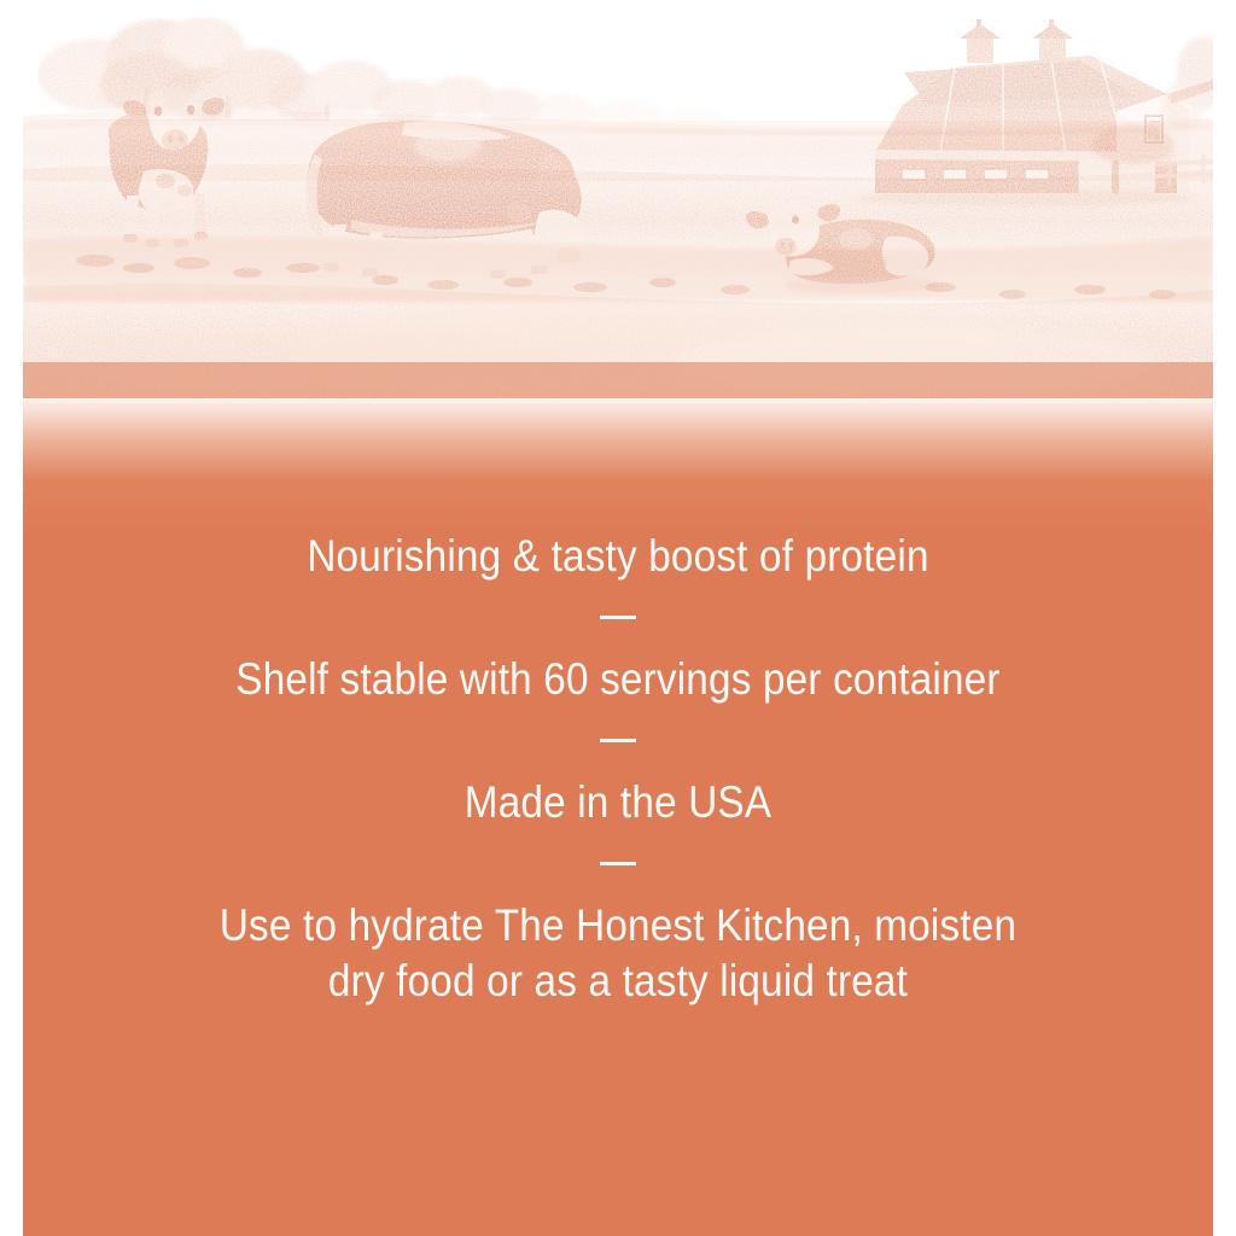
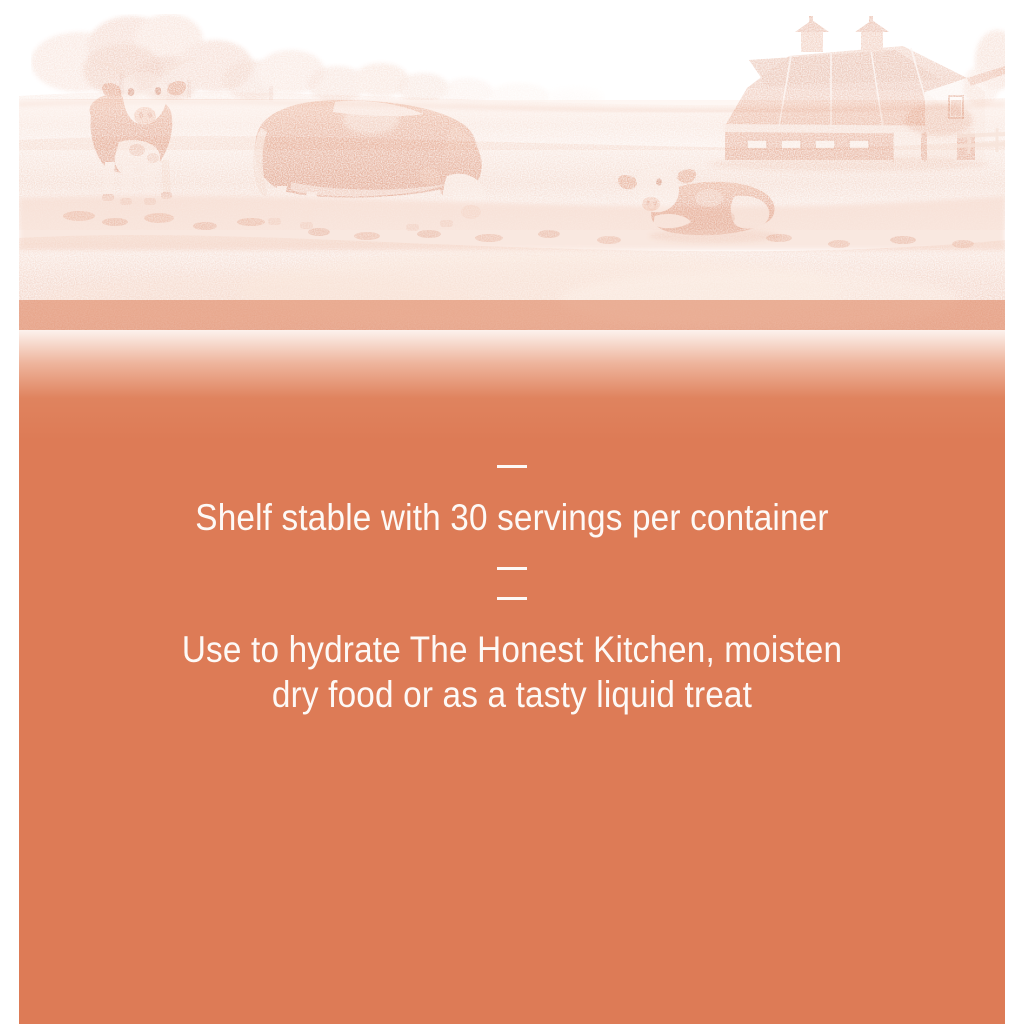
- Nourishing & tasty boost of protein
- Shelf stable with 60 servings per container
+ Shelf stable with 30 servings per container
- Made in the USA
  Use to hydrate The Honest Kitchen, moisten
  dry food or as a tasty liquid treat
